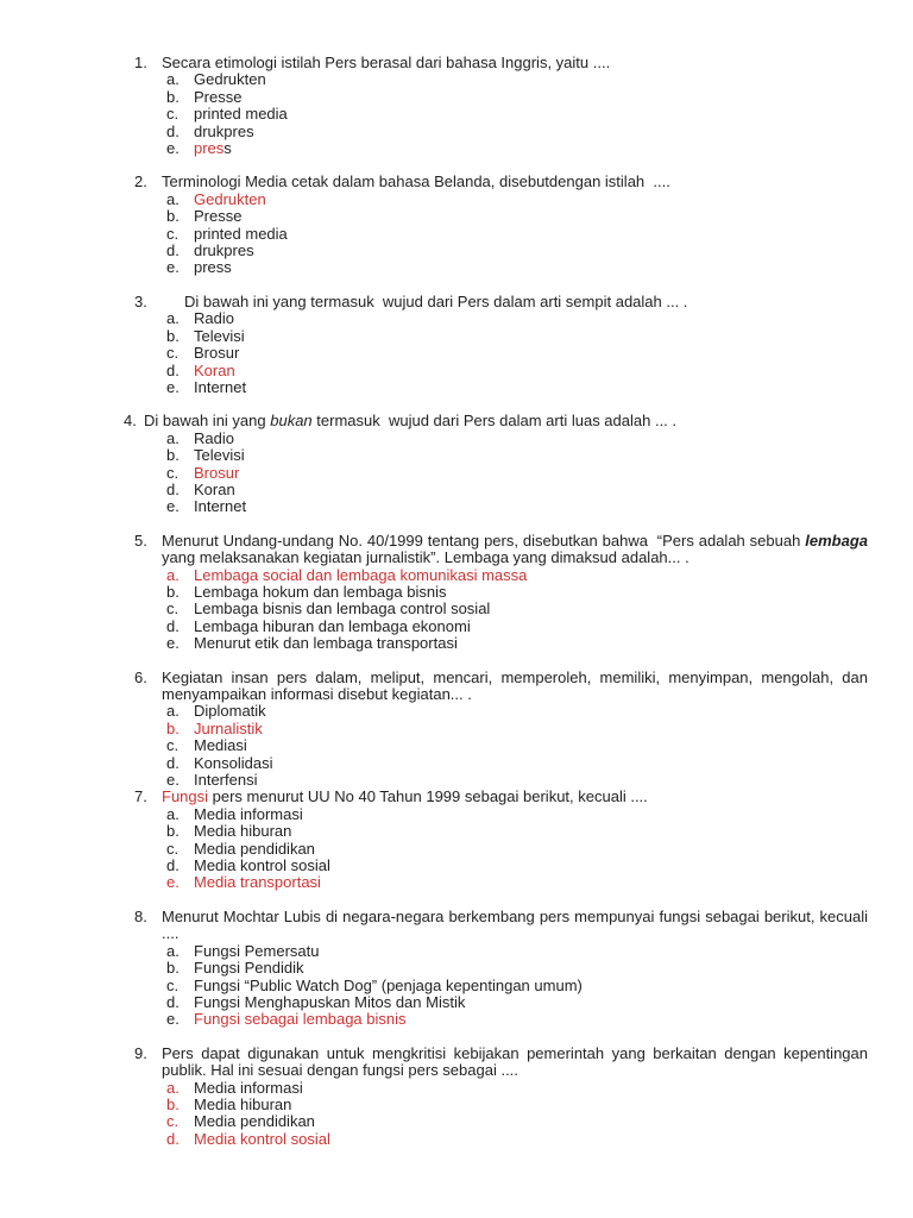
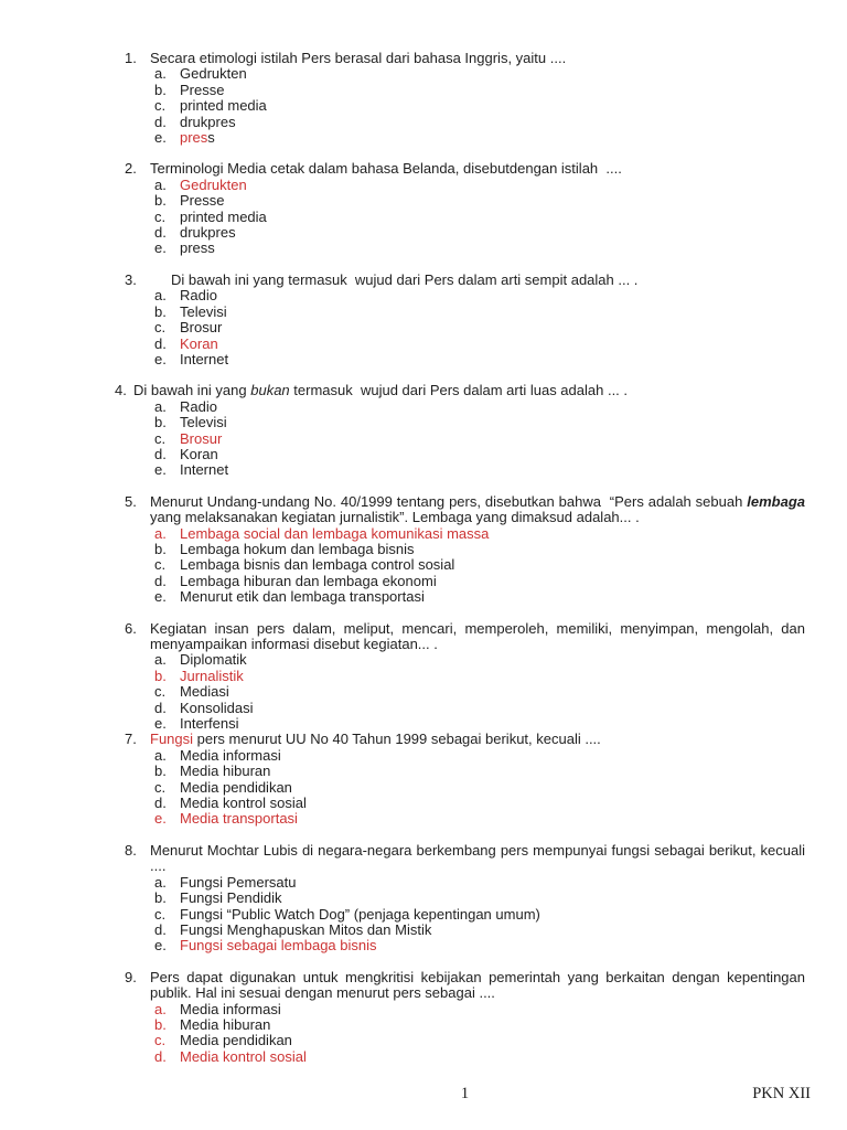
  1.
  Secara etimologi istilah Pers berasal dari bahasa Inggris, yaitu ....
  a.
  Gedrukten
  b.
  Presse
  c.
  printed media
  d.
  drukpres
  e.
  press
  2.
  Terminologi Media cetak dalam bahasa Belanda, disebutdengan istilah ....
  a.
  Gedrukten
  b.
  Presse
  c.
  printed media
  d.
  drukpres
  e.
  press
  3.
  Di bawah ini yang termasuk wujud dari Pers dalam arti sempit adalah ... .
  a.
  Radio
  b.
  Televisi
  c.
  Brosur
  d.
  Koran
  e.
  Internet
  4.
  Di bawah ini yang bukan termasuk wujud dari Pers dalam arti luas adalah ... .
  a.
  Radio
  b.
  Televisi
  c.
  Brosur
  d.
  Koran
  e.
  Internet
  5.
  Menurut Undang-undang No. 40/1999 tentang pers, disebutkan bahwa “Pers adalah sebuah lembaga yang melaksanakan kegiatan jurnalistik”. Lembaga yang dimaksud adalah... .
  a.
  Lembaga social dan lembaga komunikasi massa
  b.
  Lembaga hokum dan lembaga bisnis
  c.
  Lembaga bisnis dan lembaga control sosial
  d.
  Lembaga hiburan dan lembaga ekonomi
  e.
  Menurut etik dan lembaga transportasi
  6.
  Kegiatan insan pers dalam, meliput, mencari, memperoleh, memiliki, menyimpan, mengolah, dan menyampaikan informasi disebut kegiatan... .
  a.
  Diplomatik
  b.
  Jurnalistik
  c.
  Mediasi
  d.
  Konsolidasi
  e.
  Interfensi
  7.
  Fungsi pers menurut UU No 40 Tahun 1999 sebagai berikut, kecuali ....
  a.
  Media informasi
  b.
  Media hiburan
  c.
  Media pendidikan
  d.
  Media kontrol sosial
  e.
  Media transportasi
  8.
  Menurut Mochtar Lubis di negara-negara berkembang pers mempunyai fungsi sebagai berikut, kecuali ....
  a.
  Fungsi Pemersatu
  b.
  Fungsi Pendidik
  c.
  Fungsi “Public Watch Dog” (penjaga kepentingan umum)
  d.
  Fungsi Menghapuskan Mitos dan Mistik
  e.
  Fungsi sebagai lembaga bisnis
  9.
- Pers dapat digunakan untuk mengkritisi kebijakan pemerintah yang berkaitan dengan kepentingan publik. Hal ini sesuai dengan fungsi pers sebagai ....
+ Pers dapat digunakan untuk mengkritisi kebijakan pemerintah yang berkaitan dengan kepentingan publik. Hal ini sesuai dengan menurut pers sebagai ....
  a.
  Media informasi
  b.
  Media hiburan
  c.
  Media pendidikan
  d.
  Media kontrol sosial
+ 1
+ PKN XII
